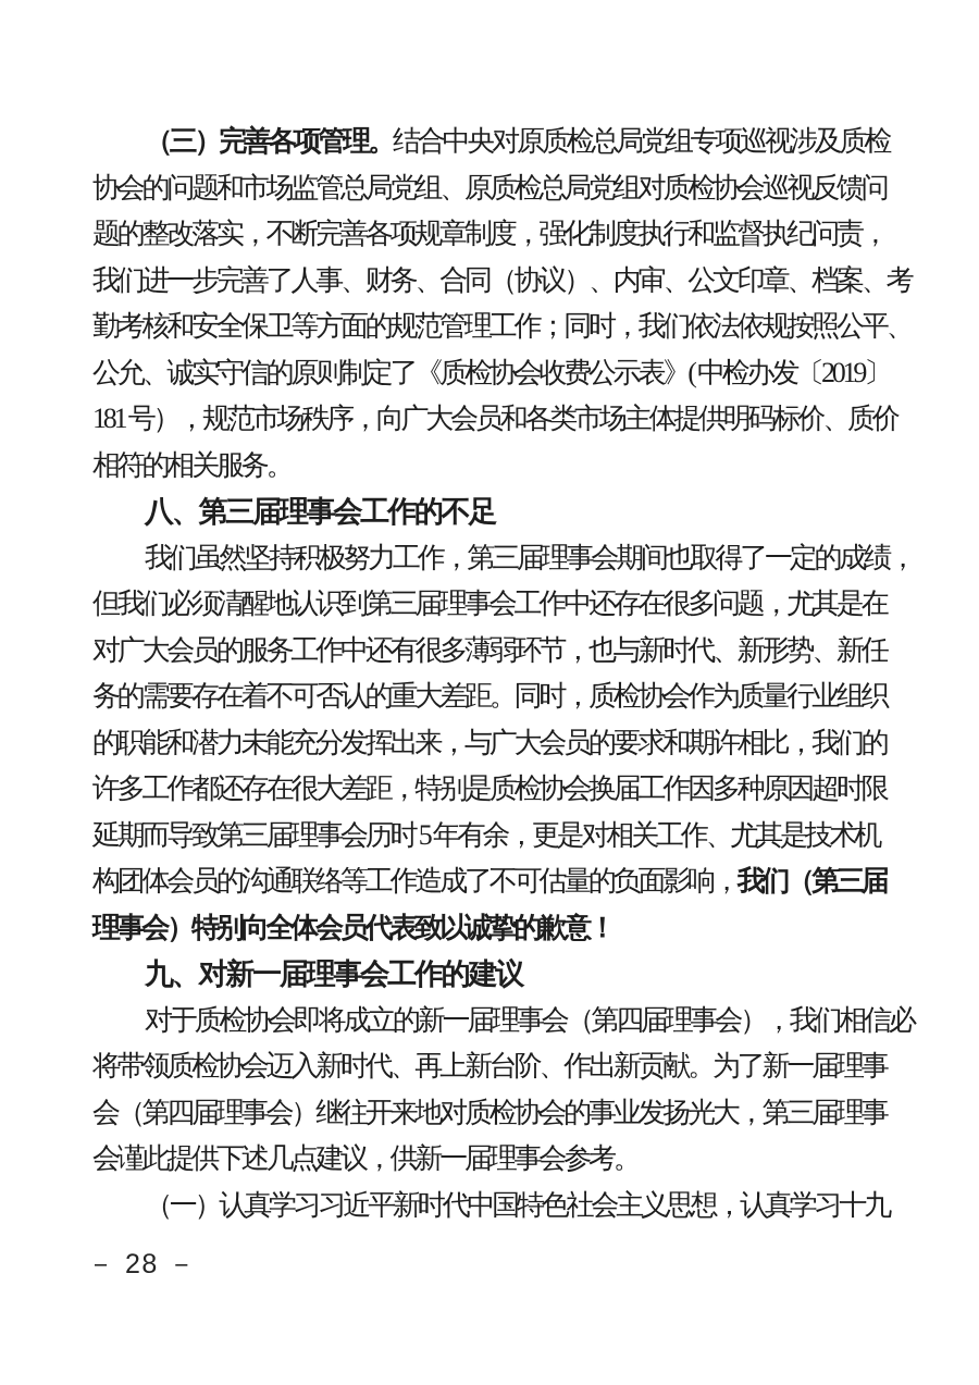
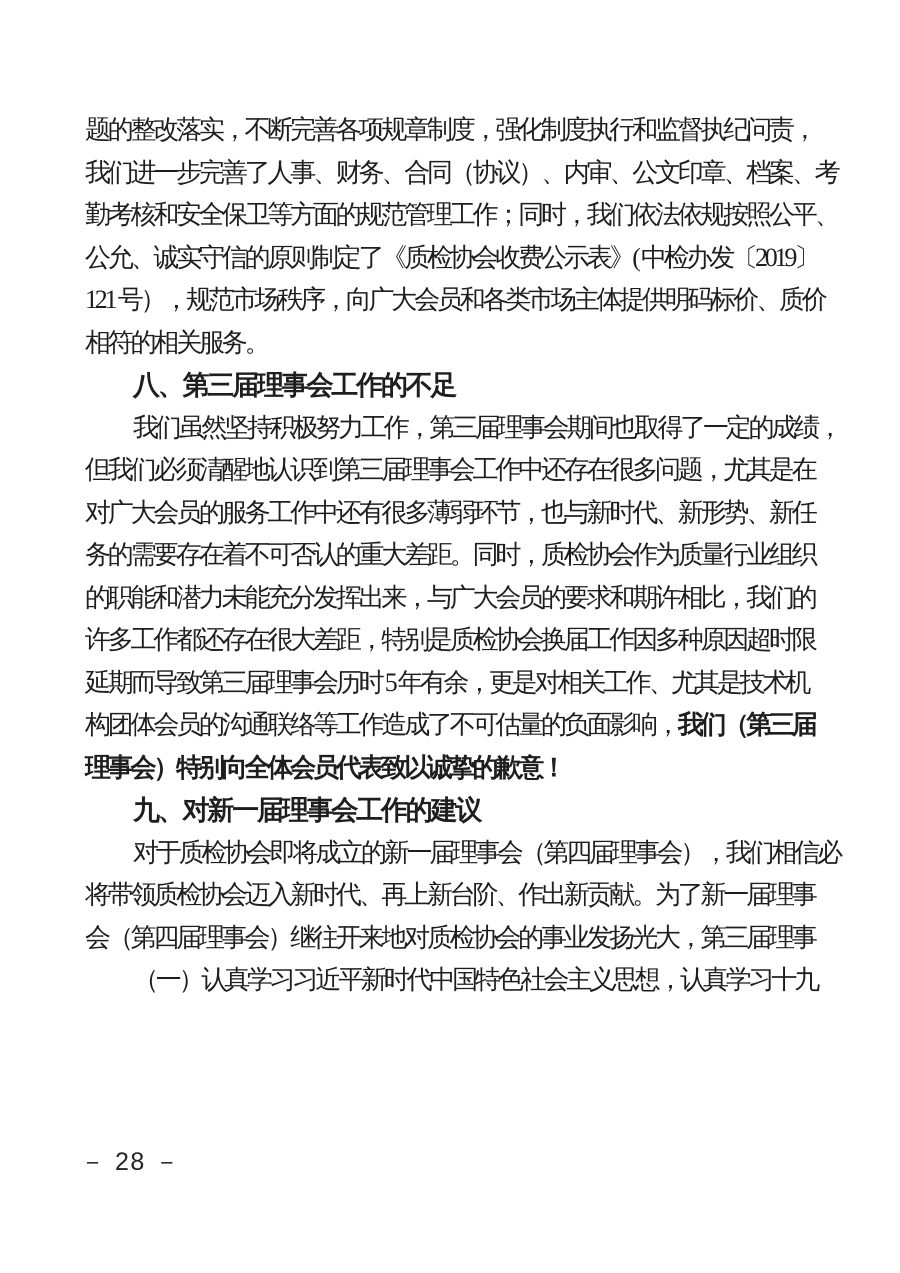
- （三）完善各项管理。结合中央对原质检总局党组专项巡视涉及质检
- 协会的问题和市场监管总局党组、原质检总局党组对质检协会巡视反馈问
  题的整改落实，不断完善各项规章制度，强化制度执行和监督执纪问责，
  我们进一步完善了人事、财务、合同（协议）、内审、公文印章、档案、考
  勤考核和安全保卫等方面的规范管理工作；同时，我们依法依规按照公平、
  公允、诚实守信的原则制定了《质检协会收费公示表》( 中检办发〔2019〕
- 181 号），规范市场秩序，向广大会员和各类市场主体提供明码标价、质价
+ 121 号），规范市场秩序，向广大会员和各类市场主体提供明码标价、质价
  相符的相关服务。
  八、第三届理事会工作的不足
  我们虽然坚持积极努力工作，第三届理事会期间也取得了一定的成绩，
  但我们必须清醒地认识到第三届理事会工作中还存在很多问题，尤其是在
  对广大会员的服务工作中还有很多薄弱环节，也与新时代、新形势、新任
  务的需要存在着不可否认的重大差距。同时，质检协会作为质量行业组织
  的职能和潜力未能充分发挥出来，与广大会员的要求和期许相比，我们的
  许多工作都还存在很大差距，特别是质检协会换届工作因多种原因超时限
  延期而导致第三届理事会历时 5 年有余，更是对相关工作、尤其是技术机
  构团体会员的沟通联络等工作造成了不可估量的负面影响，我们（第三届
  理事会）特别向全体会员代表致以诚挚的歉意！
  九、对新一届理事会工作的建议
  对于质检协会即将成立的新一届理事会（第四届理事会），我们相信必
  将带领质检协会迈入新时代、再上新台阶、作出新贡献。为了新一届理事
  会（第四届理事会）继往开来地对质检协会的事业发扬光大，第三届理事
- 会谨此提供下述几点建议，供新一届理事会参考。
  （一）认真学习习近平新时代中国特色社会主义思想，认真学习十九
  － 28 －
